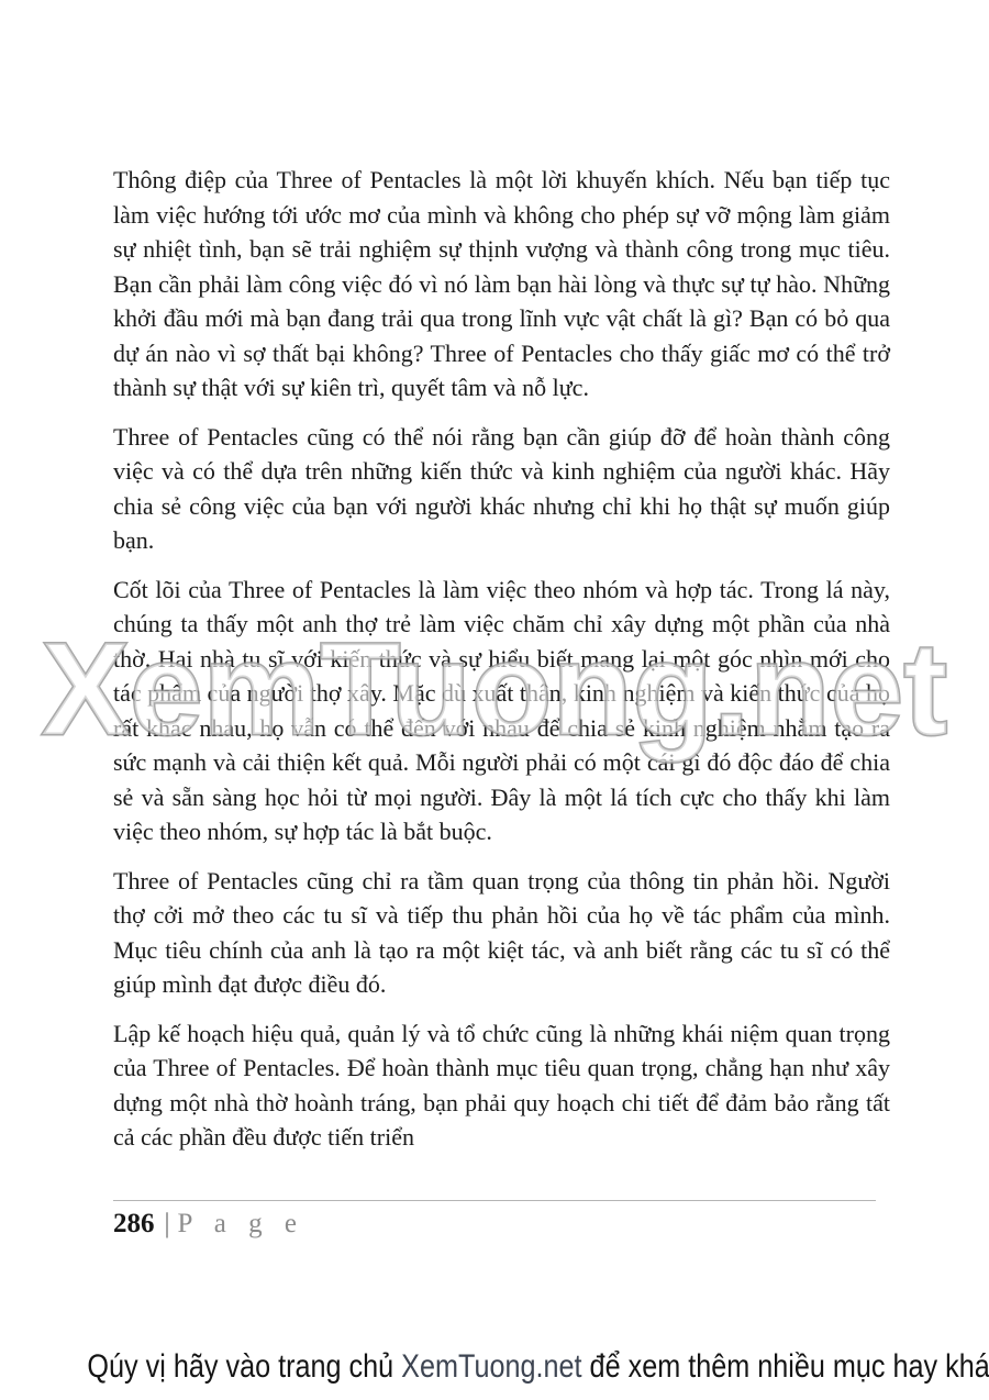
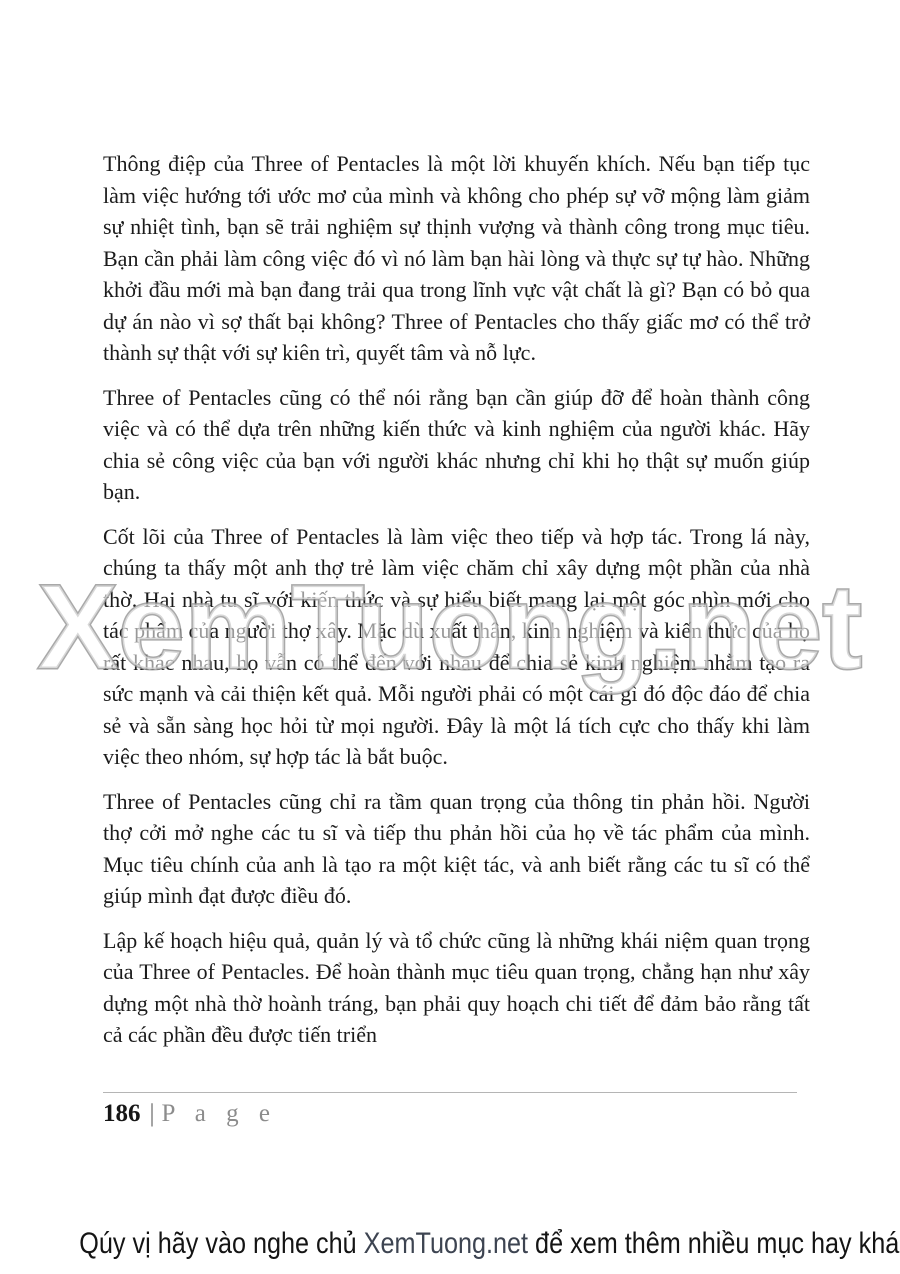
  Thông điệp của Three of Pentacles là một lời khuyến khích. Nếu bạn tiếp tục làm việc hướng tới ước mơ của mình và không cho phép sự vỡ mộng làm giảm sự nhiệt tình, bạn sẽ trải nghiệm sự thịnh vượng và thành công trong mục tiêu. Bạn cần phải làm công việc đó vì nó làm bạn hài lòng và thực sự tự hào. Những khởi đầu mới mà bạn đang trải qua trong lĩnh vực vật chất là gì? Bạn có bỏ qua dự án nào vì sợ thất bại không? Three of Pentacles cho thấy giấc mơ có thể trở thành sự thật với sự kiên trì, quyết tâm và nỗ lực.
  Three of Pentacles cũng có thể nói rằng bạn cần giúp đỡ để hoàn thành công việc và có thể dựa trên những kiến thức và kinh nghiệm của người khác. Hãy chia sẻ công việc của bạn với người khác nhưng chỉ khi họ thật sự muốn giúp bạn.
- Cốt lõi của Three of Pentacles là làm việc theo nhóm và hợp tác. Trong lá này, chúng ta thấy một anh thợ trẻ làm việc chăm chỉ xây dựng một phần của nhà thờ. Hai nhà tu sĩ với kiến thức và sự hiểu biết mang lại một góc nhìn mới cho tác phẩm của người thợ xây. Mặc dù xuất thân, kinh nghiệm và kiến thức của họ rất khác nhau, họ vẫn có thể đến với nhau để chia sẻ kinh nghiệm nhằm tạo ra sức mạnh và cải thiện kết quả. Mỗi người phải có một cái gì đó độc đáo để chia sẻ và sẵn sàng học hỏi từ mọi người. Đây là một lá tích cực cho thấy khi làm việc theo nhóm, sự hợp tác là bắt buộc.
+ Cốt lõi của Three of Pentacles là làm việc theo tiếp và hợp tác. Trong lá này, chúng ta thấy một anh thợ trẻ làm việc chăm chỉ xây dựng một phần của nhà thờ. Hai nhà tu sĩ với kiến thức và sự hiểu biết mang lại một góc nhìn mới cho tác phẩm của người thợ xây. Mặc dù xuất thân, kinh nghiệm và kiến thức của họ rất khác nhau, họ vẫn có thể đến với nhau để chia sẻ kinh nghiệm nhằm tạo ra sức mạnh và cải thiện kết quả. Mỗi người phải có một cái gì đó độc đáo để chia sẻ và sẵn sàng học hỏi từ mọi người. Đây là một lá tích cực cho thấy khi làm việc theo nhóm, sự hợp tác là bắt buộc.
- Three of Pentacles cũng chỉ ra tầm quan trọng của thông tin phản hồi. Người thợ cởi mở theo các tu sĩ và tiếp thu phản hồi của họ về tác phẩm của mình. Mục tiêu chính của anh là tạo ra một kiệt tác, và anh biết rằng các tu sĩ có thể giúp mình đạt được điều đó.
+ Three of Pentacles cũng chỉ ra tầm quan trọng của thông tin phản hồi. Người thợ cởi mở nghe các tu sĩ và tiếp thu phản hồi của họ về tác phẩm của mình. Mục tiêu chính của anh là tạo ra một kiệt tác, và anh biết rằng các tu sĩ có thể giúp mình đạt được điều đó.
  Lập kế hoạch hiệu quả, quản lý và tổ chức cũng là những khái niệm quan trọng của Three of Pentacles. Để hoàn thành mục tiêu quan trọng, chẳng hạn như xây dựng một nhà thờ hoành tráng, bạn phải quy hoạch chi tiết để đảm bảo rằng tất cả các phần đều được tiến triển
  XemTuong.net
- 286 | P a g e
+ 186 | P a g e
- Qúy vị hãy vào trang chủ XemTuong.net để xem thêm nhiều mục hay khá
+ Qúy vị hãy vào nghe chủ XemTuong.net để xem thêm nhiều mục hay khá
